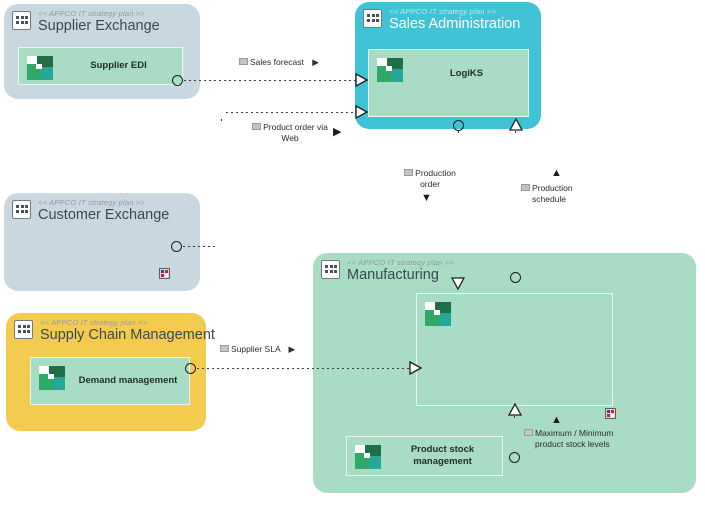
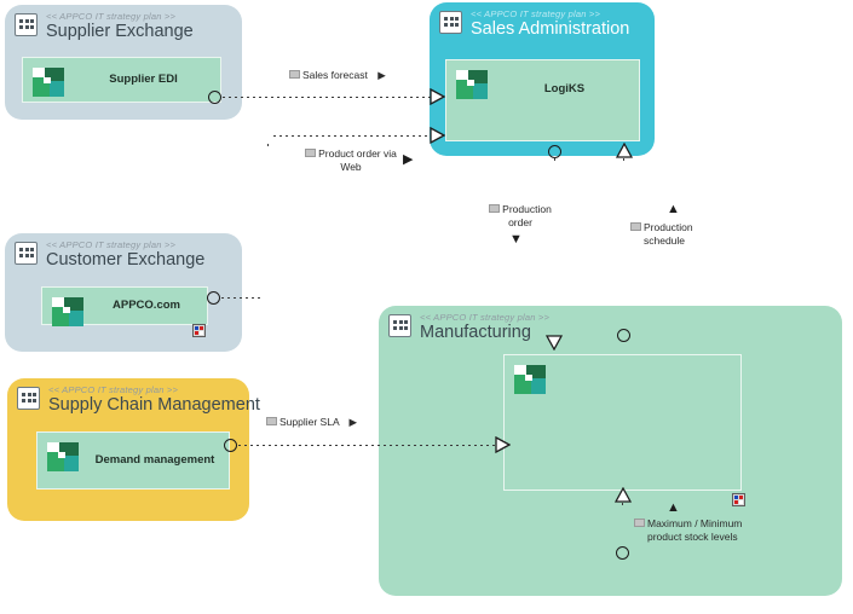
  << APPCO IT strategy plan >>
  Supplier Exchange
  Supplier EDI
  << APPCO IT strategy plan >>
  Customer Exchange
+ APPCO.com
  << APPCO IT strategy plan >>
  Supply Chain Management
  Demand management
  << APPCO IT strategy plan >>
  Sales Administration
  LogiKS
  << APPCO IT strategy plan >>
  Manufacturing
- Product stock management
  Sales forecast ▶
  Product order via
  Web
  ▶
  Supplier SLA ▶
  Production
  order
  ▼
  ▲
  Production
  schedule
  ▲
  Maximum / Minimum
  product stock levels
